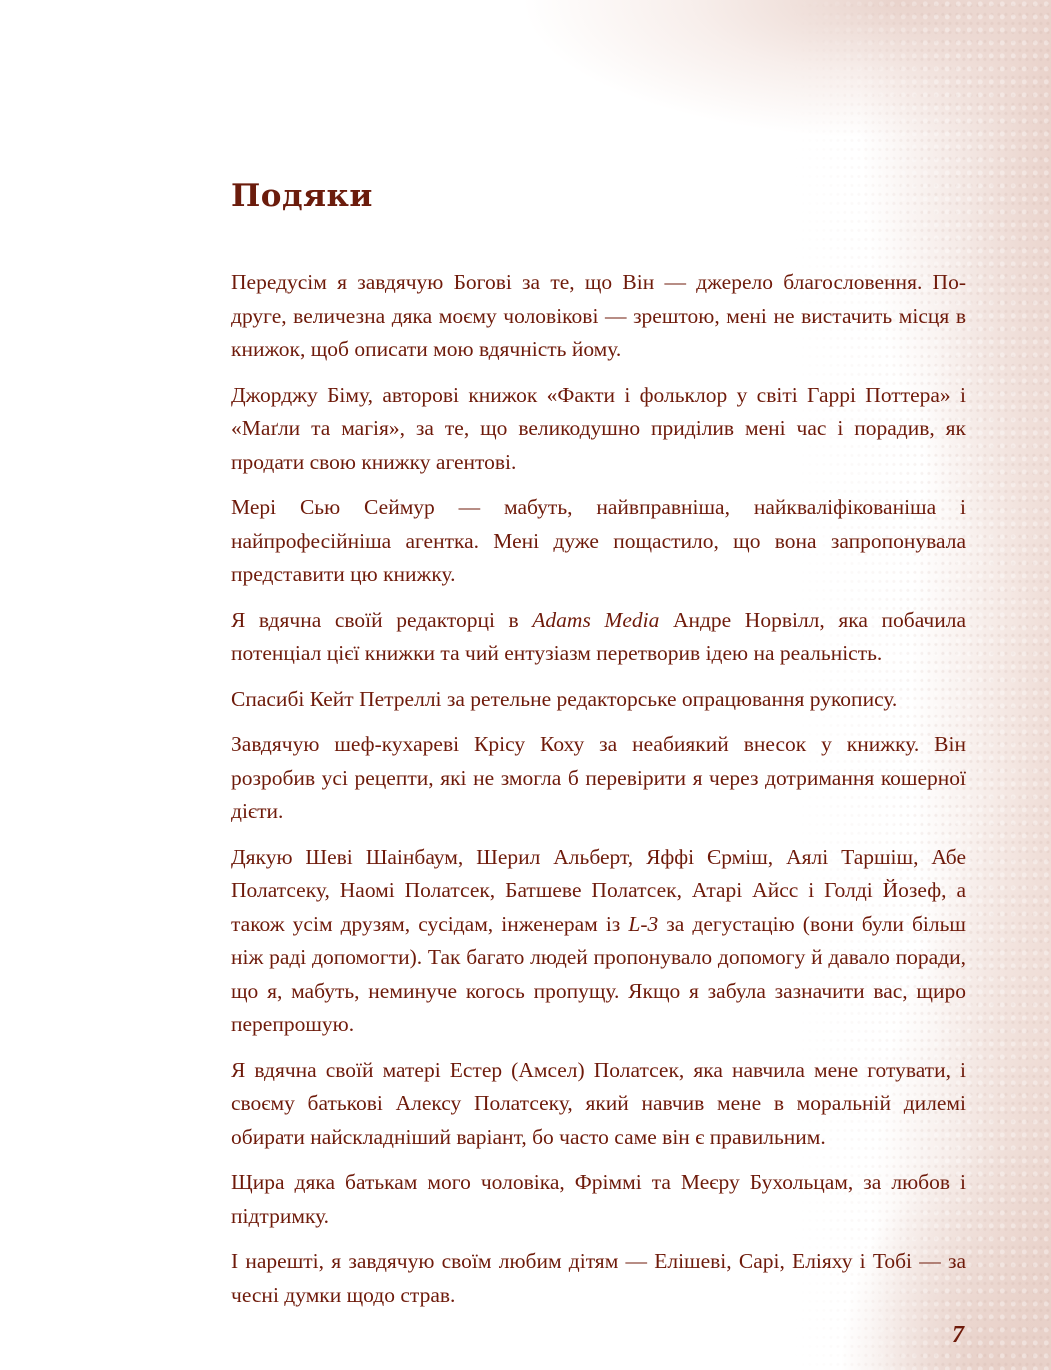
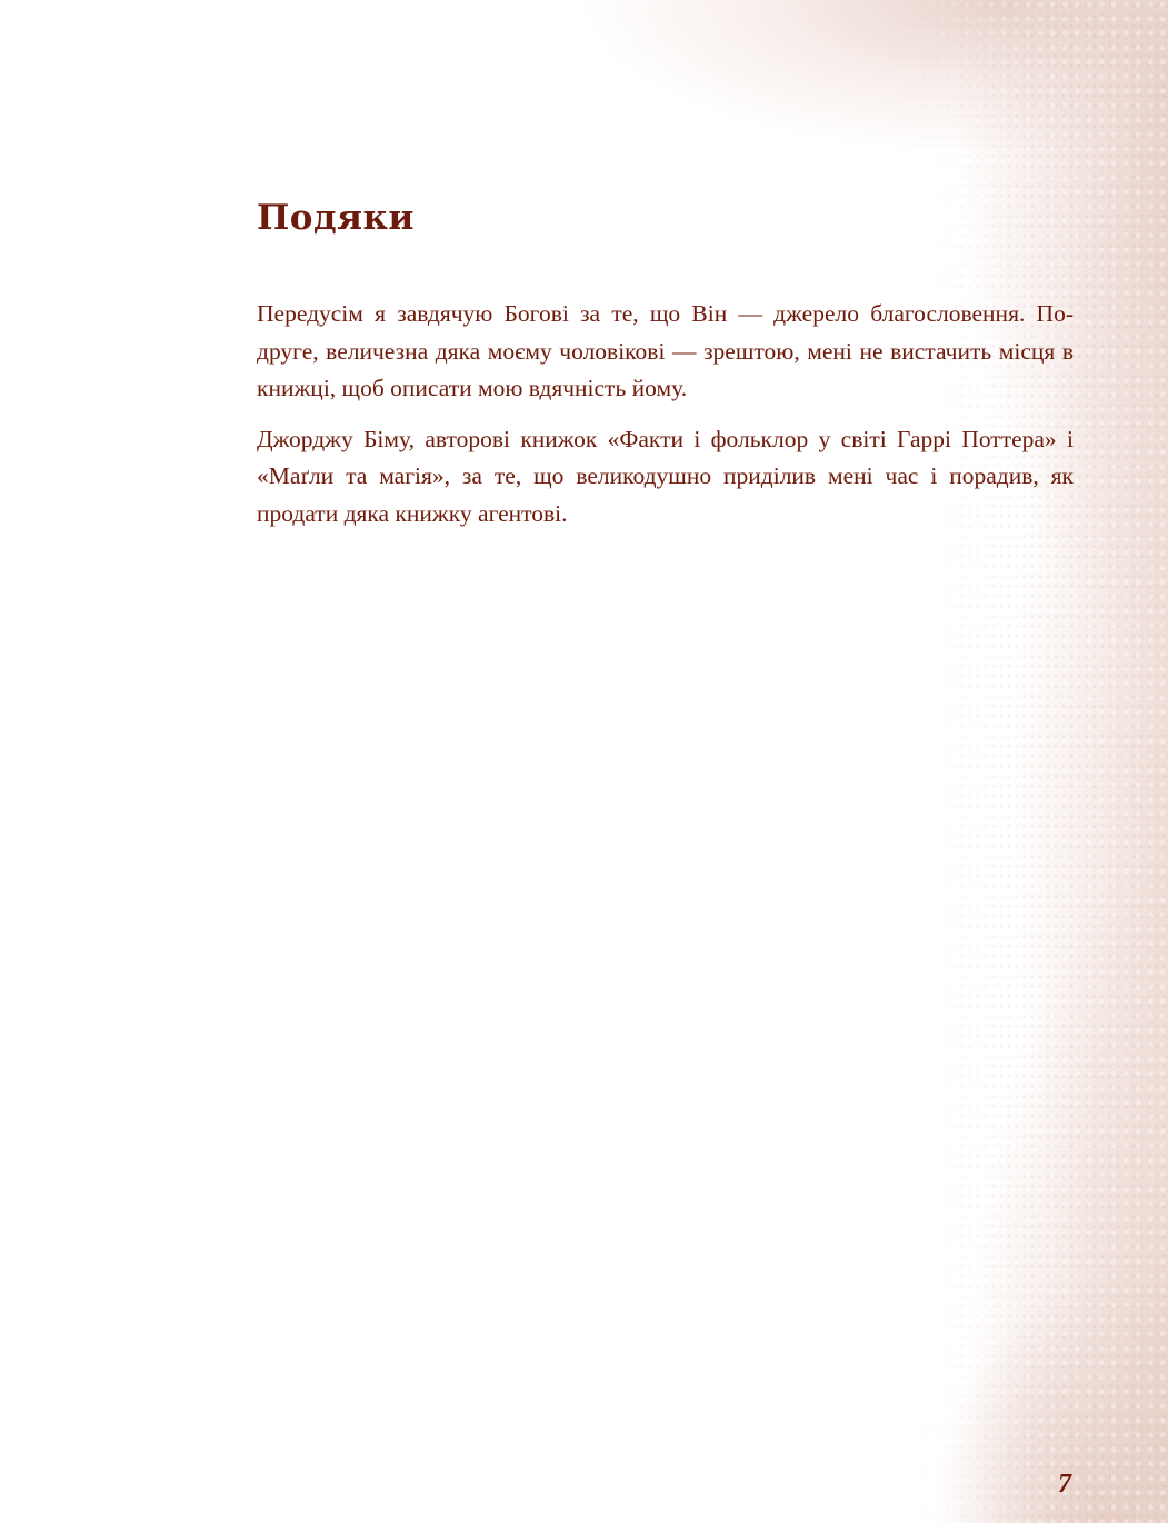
  Подяки
- Передусім я завдячую Богові за те, що Він — джерело благословення. По-друге, величезна дяка моєму чоловікові — зрештою, мені не вистачить місця в книжок, щоб описати мою вдячність йому.
+ Передусім я завдячую Богові за те, що Він — джерело благословення. По-друге, величезна дяка моєму чоловікові — зрештою, мені не вистачить місця в книжці, щоб описати мою вдячність йому.
- Джорджу Біму, авторові книжок «Факти і фольклор у світі Гаррі Поттера» і «Маґли та магія», за те, що великодушно приділив мені час і порадив, як продати свою книжку агентові.
+ Джорджу Біму, авторові книжок «Факти і фольклор у світі Гаррі Поттера» і «Маґли та магія», за те, що великодушно приділив мені час і порадив, як продати дяка книжку агентові.
- Мері Сью Сеймур — мабуть, найвправніша, найкваліфікованіша і найпрофесійніша агентка. Мені дуже пощастило, що вона запропонувала представити цю книжку.
- Я вдячна своїй редакторці в Adams Media Андре Норвілл, яка побачила потенціал цієї книжки та чий ентузіазм перетворив ідею на реальність.
- Спасибі Кейт Петреллі за ретельне редакторське опрацювання рукопису.
- Завдячую шеф-кухареві Крісу Коху за неабиякий внесок у книжку. Він розробив усі рецепти, які не змогла б перевірити я через дотримання кошерної дієти.
- Дякую Шеві Шаінбаум, Шерил Альберт, Яффі Єрміш, Аялі Таршіш, Абе Полатсеку, Наомі Полатсек, Батшеве Полатсек, Атарі Айсс і Голді Йозеф, а також усім друзям, сусідам, інженерам із L-3 за дегустацію (вони були більш ніж раді допомогти). Так багато людей пропонувало допомогу й давало поради, що я, мабуть, неминуче когось пропущу. Якщо я забула зазначити вас, щиро перепрошую.
- Я вдячна своїй матері Естер (Амсел) Полатсек, яка навчила мене готувати, і своєму батькові Алексу Полатсеку, який навчив мене в моральній дилемі обирати найскладніший варіант, бо часто саме він є правильним.
- Щира дяка батькам мого чоловіка, Фріммі та Меєру Бухольцам, за любов і підтримку.
- І нарешті, я завдячую своїм любим дітям — Елішеві, Сарі, Еліяху і Тобі — за чесні думки щодо страв.
  7
